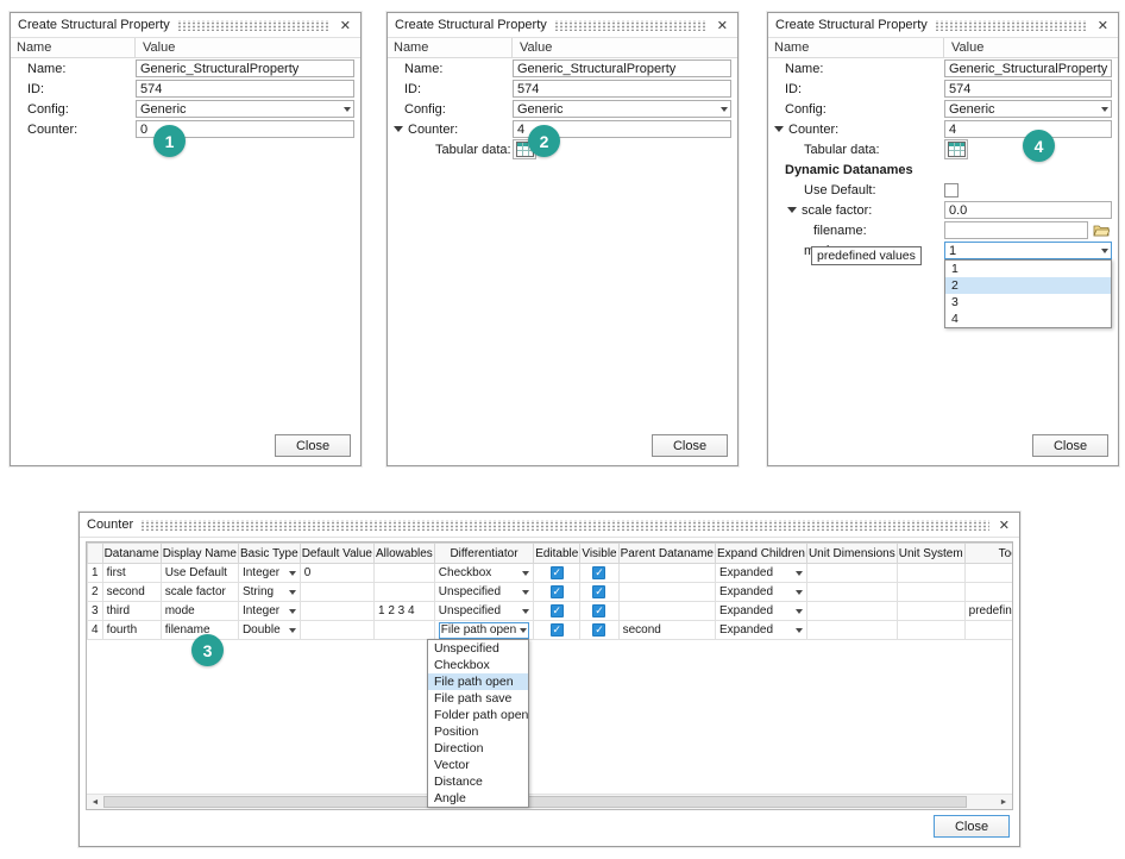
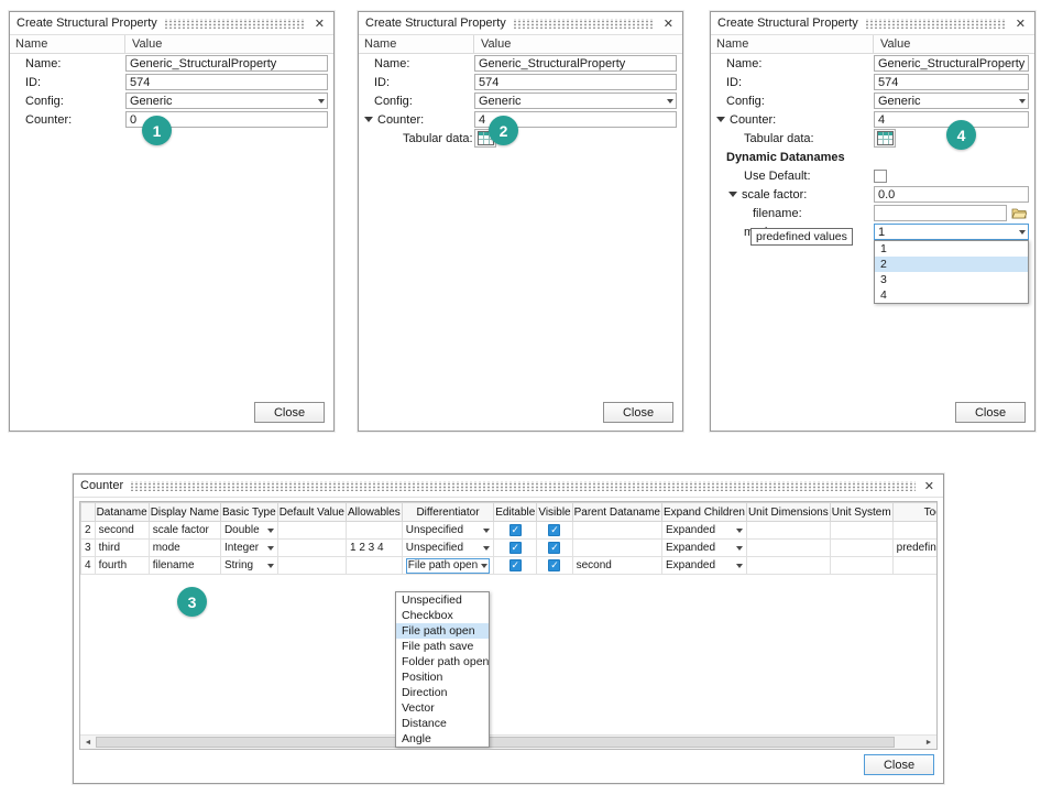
  Create Structural Property
  ✕
  Name
  Value
  Name:
  Generic_StructuralProperty
  ID:
  574
  Config:
  Generic
  Counter:
  0
  1
  Close
  Create Structural Property
  ✕
  Name
  Value
  Name:
  Generic_StructuralProperty
  ID:
  574
  Config:
  Generic
  Counter:
  4
  Tabular data:
  2
  Close
  Create Structural Property
  ✕
  Name
  Value
  Name:
  Generic_StructuralProperty
  ID:
  574
  Config:
  Generic
  Counter:
  4
  Tabular data:
  Dynamic Datanames
  Use Default:
  scale factor:
  0.0
  filename:
  1
  1
  2
  3
  4
  predefined values
  4
  Close
  Counter
  ✕
  	Dataname	Display Name	Basic Type	Default Value	Allowables	Differentiator	Editable	Visible	Parent Dataname	Expand Children	Unit Dimensions	Unit System	To
- 1	first	Use Default	Integer	0		Checkbox	✓	✓		Expanded
- 2	second	scale factor	String			Unspecified	✓	✓		Expanded
+ 2	second	scale factor	Double			Unspecified	✓	✓		Expanded
  3	third	mode	Integer		1 2 3 4	Unspecified	✓	✓		Expanded			predefin
- 4	fourth	filename	Double			File path open	✓	✓	second	Expanded
+ 4	fourth	filename	String			File path open	✓	✓	second	Expanded
  Unspecified
  Checkbox
  File path open
  File path save
  Folder path open
  Position
  Direction
  Vector
  Distance
  Angle
  3
  Close
